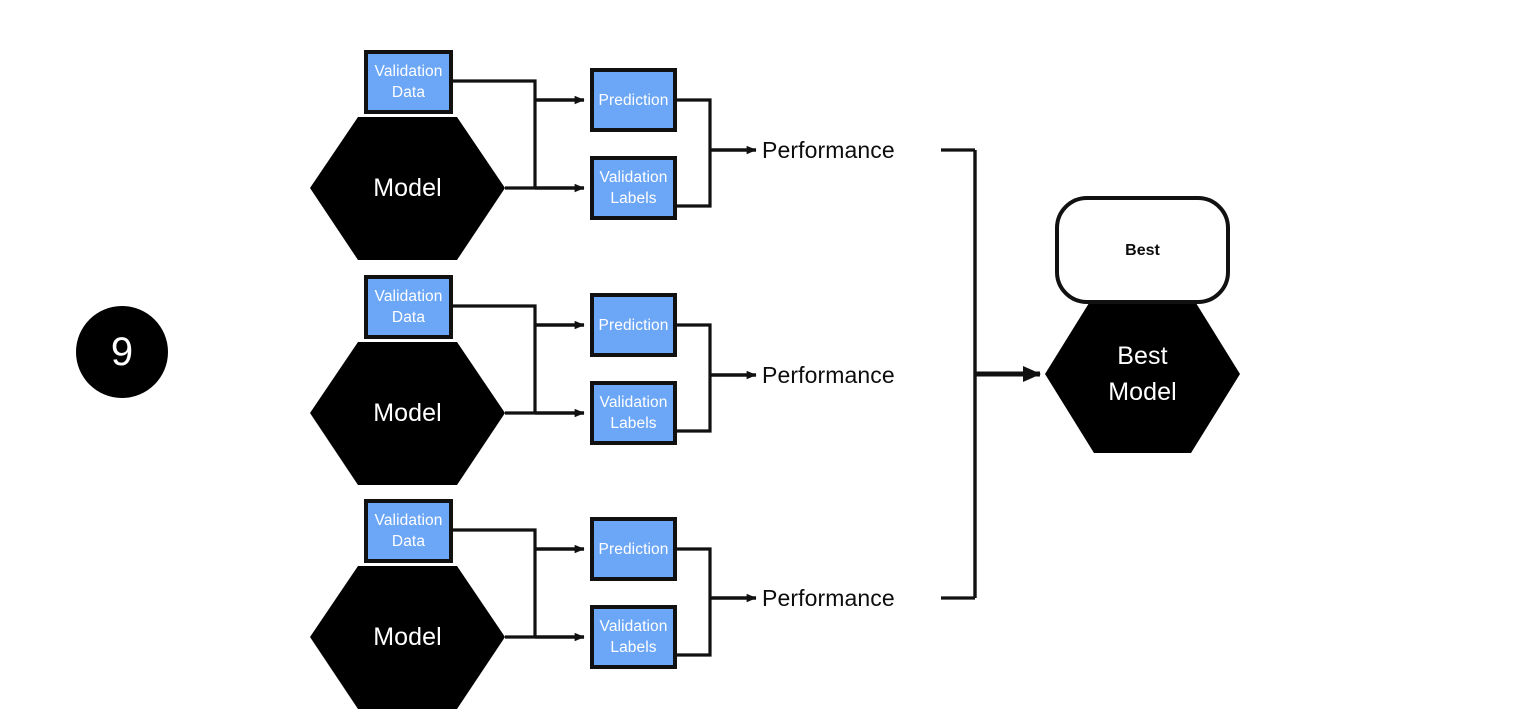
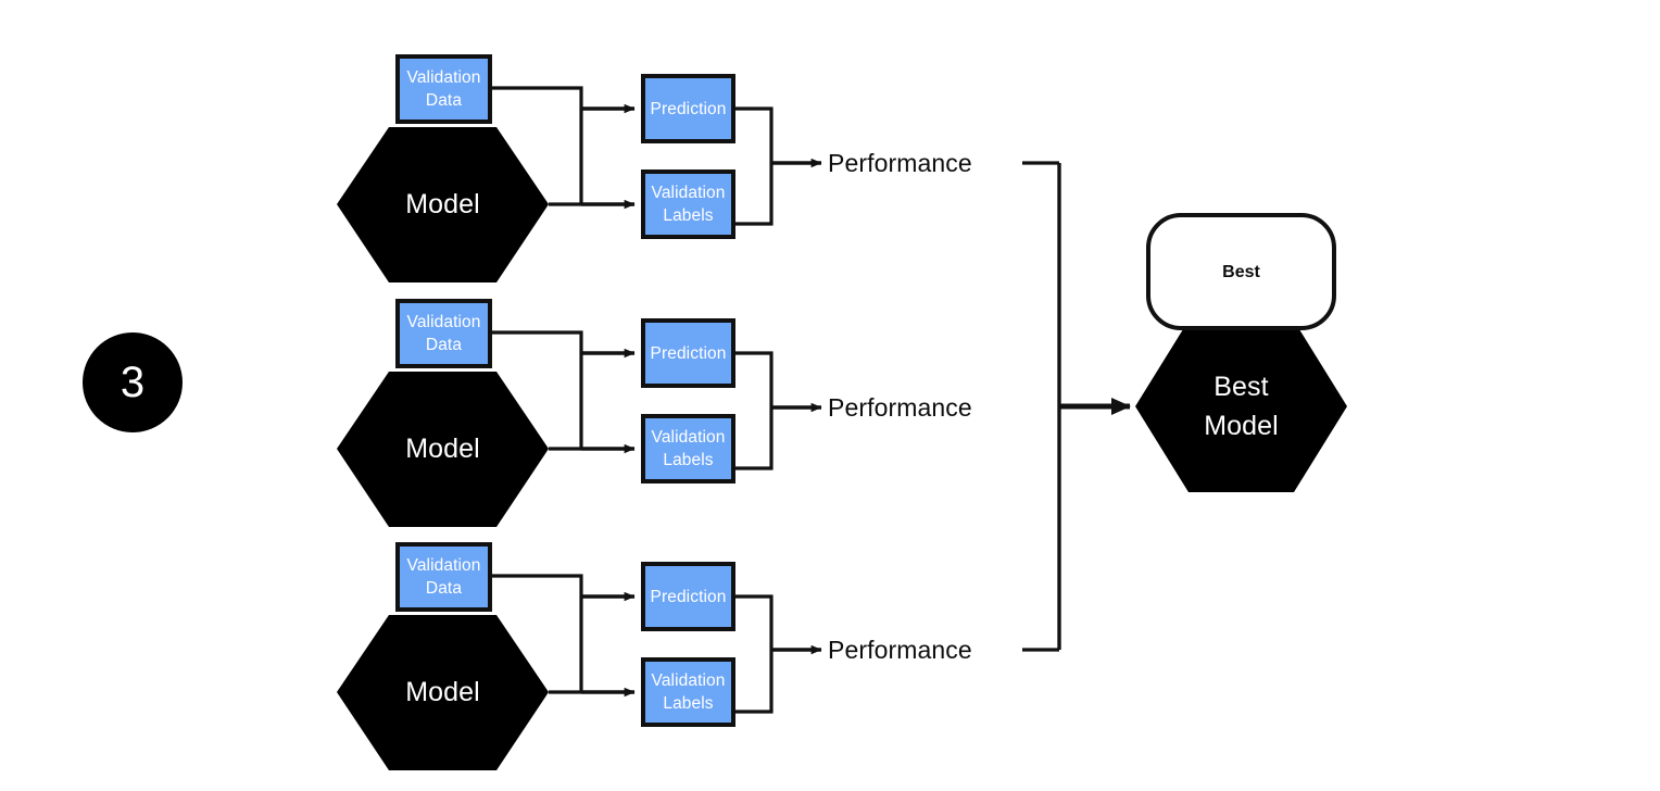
- 9
+ 3
  Validation
  Data
  Model
  Prediction
  Validation
  Labels
  Performance
  Validation
  Data
  Model
  Prediction
  Validation
  Labels
  Performance
  Validation
  Data
  Model
  Prediction
  Validation
  Labels
  Performance
  Best
  Best
  Model
